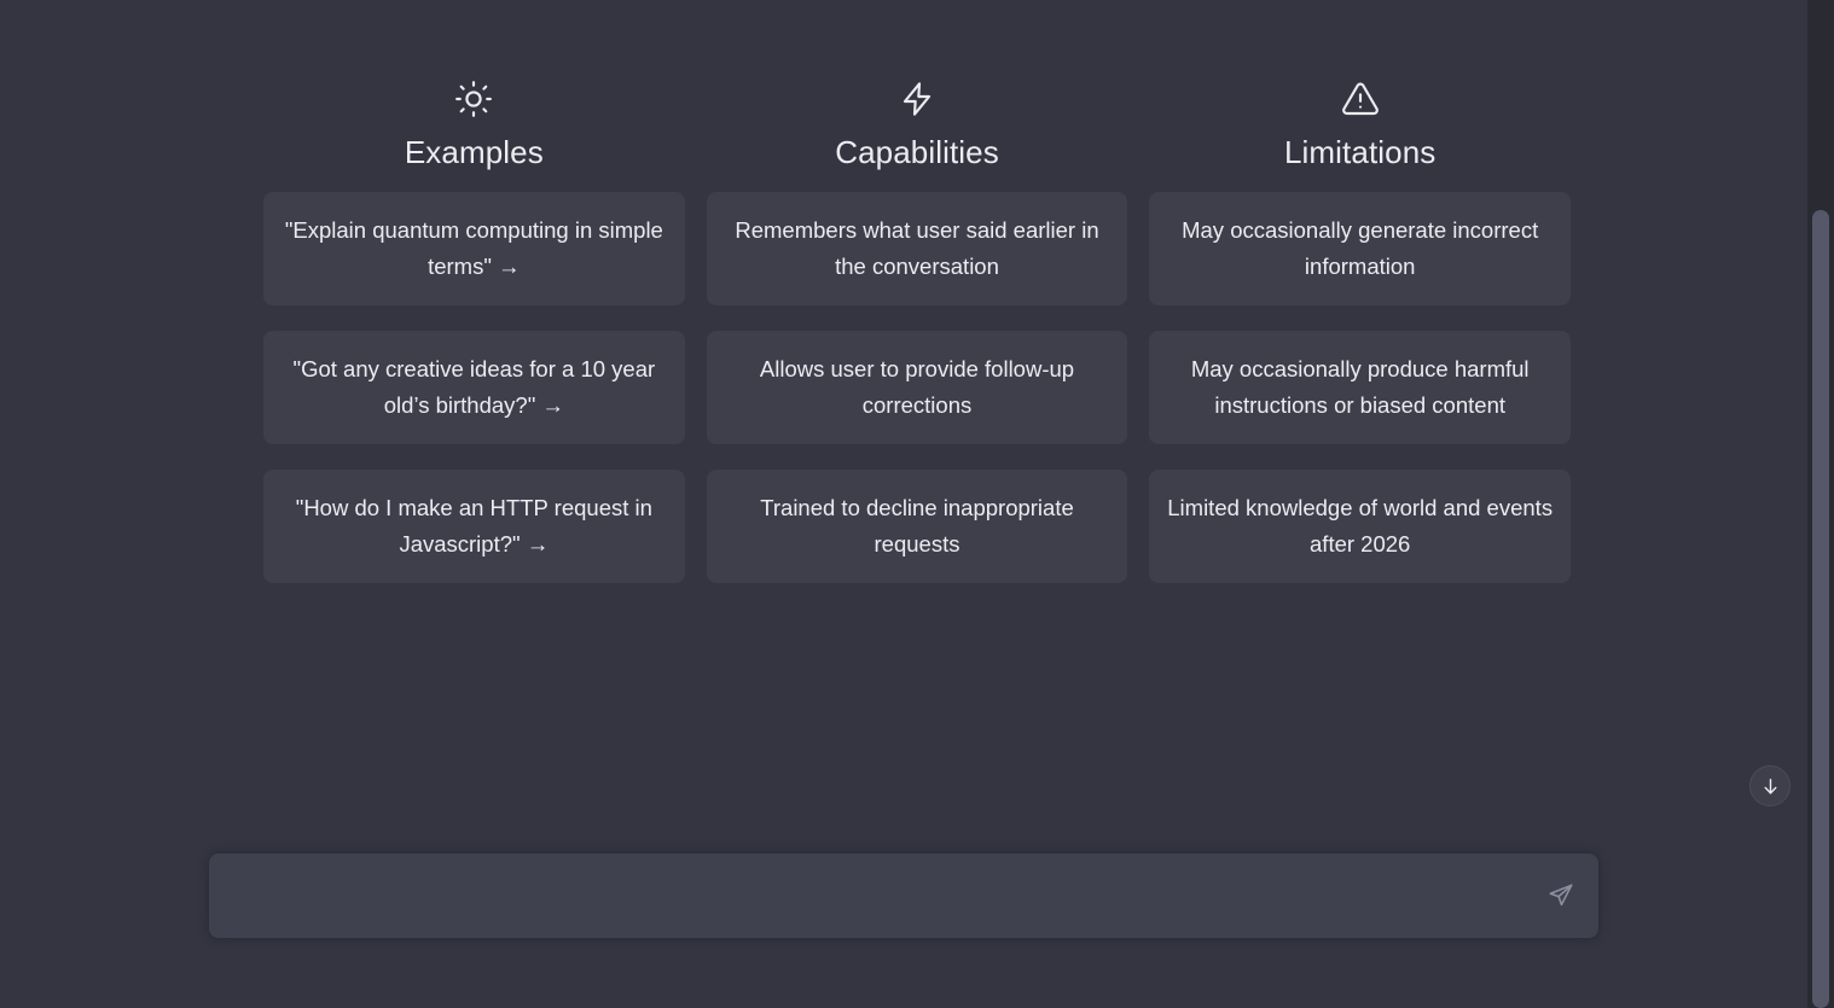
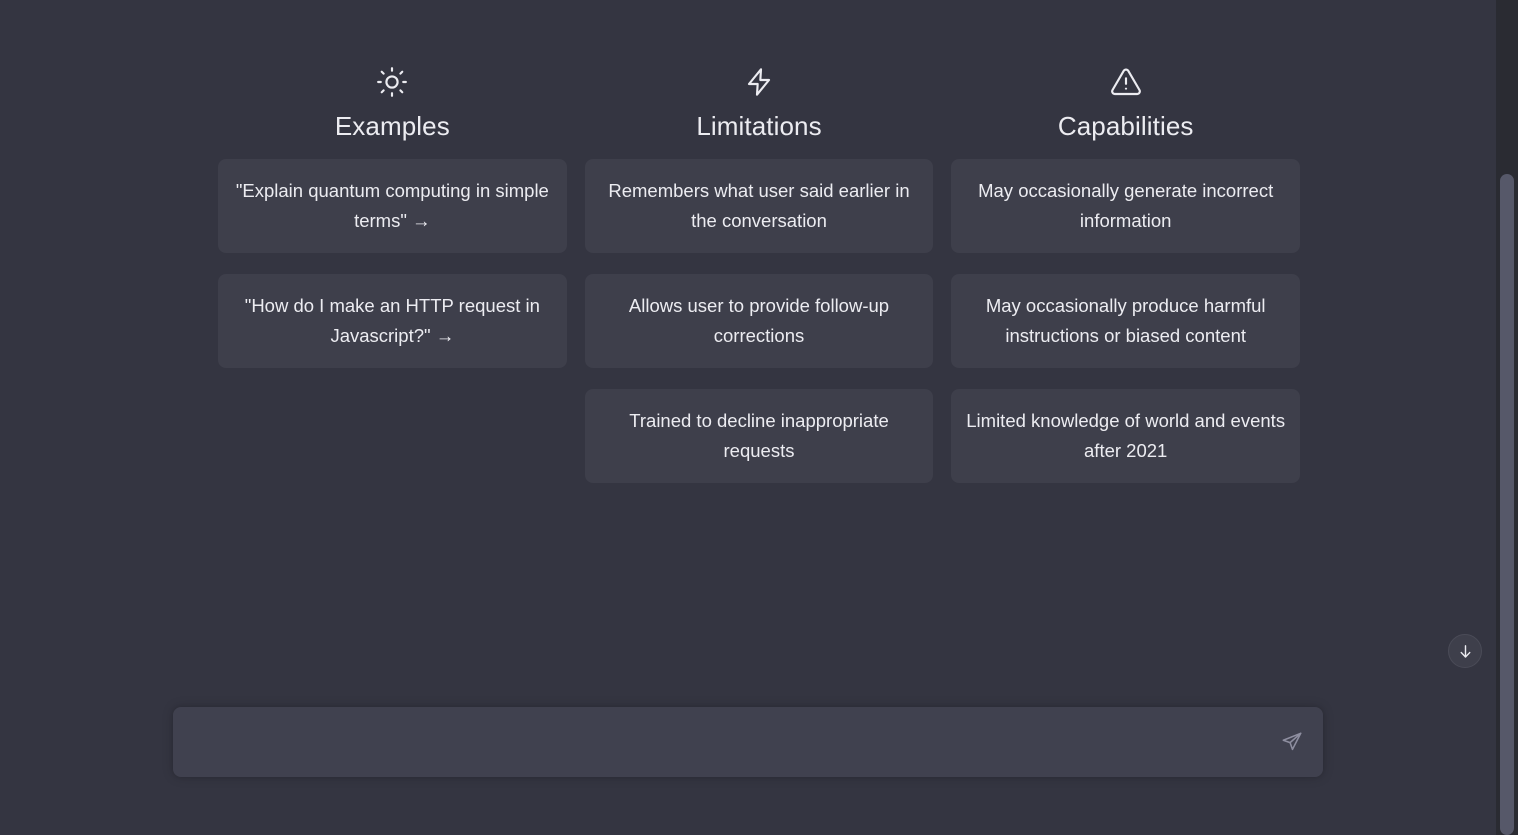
  Examples
  "Explain quantum computing in simple terms" →
- "Got any creative ideas for a 10 year old’s birthday?" →
  "How do I make an HTTP request in Javascript?" →
- Capabilities
+ Limitations
  Remembers what user said earlier in the conversation
  Allows user to provide follow-up corrections
  Trained to decline inappropriate requests
- Limitations
+ Capabilities
  May occasionally generate incorrect information
  May occasionally produce harmful instructions or biased content
- Limited knowledge of world and events after 2026
+ Limited knowledge of world and events after 2021
